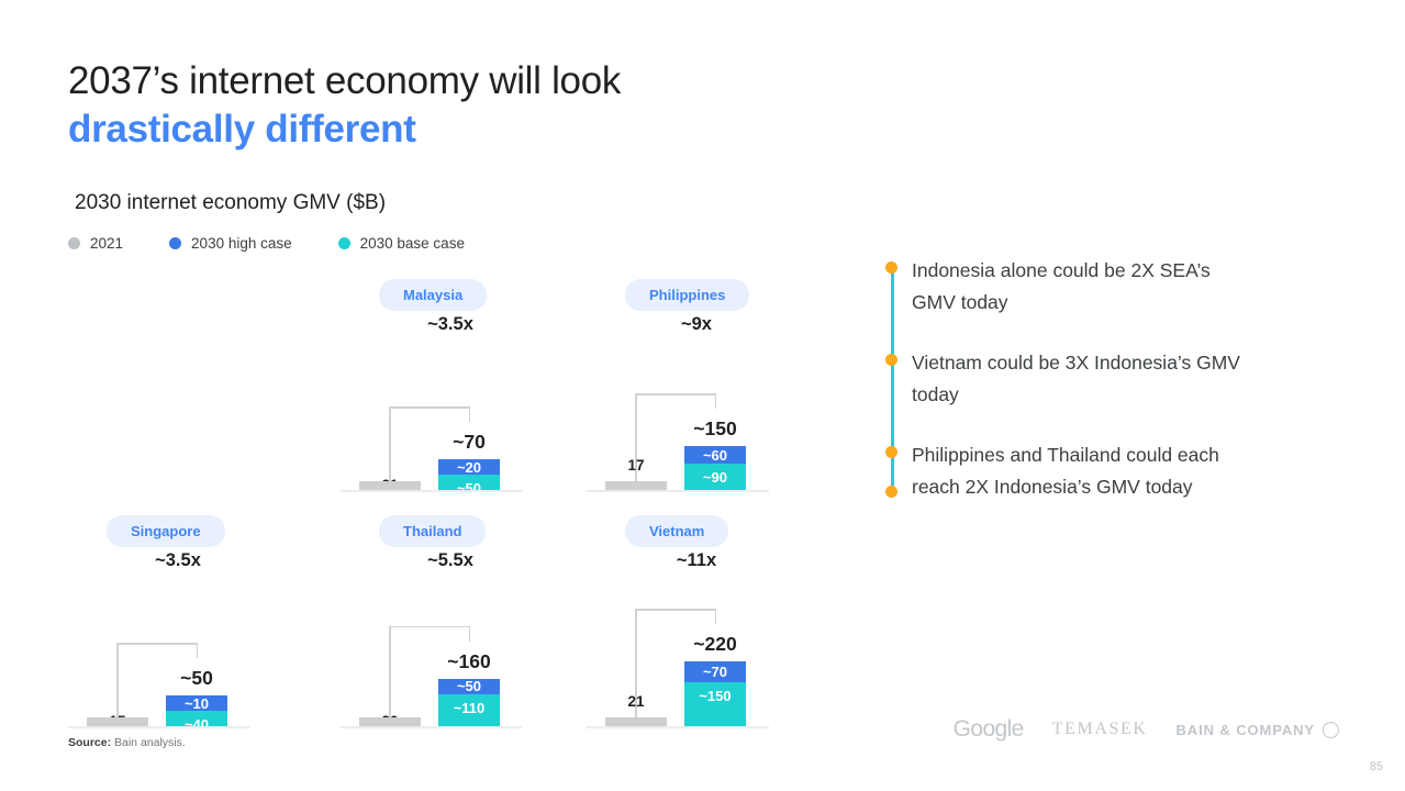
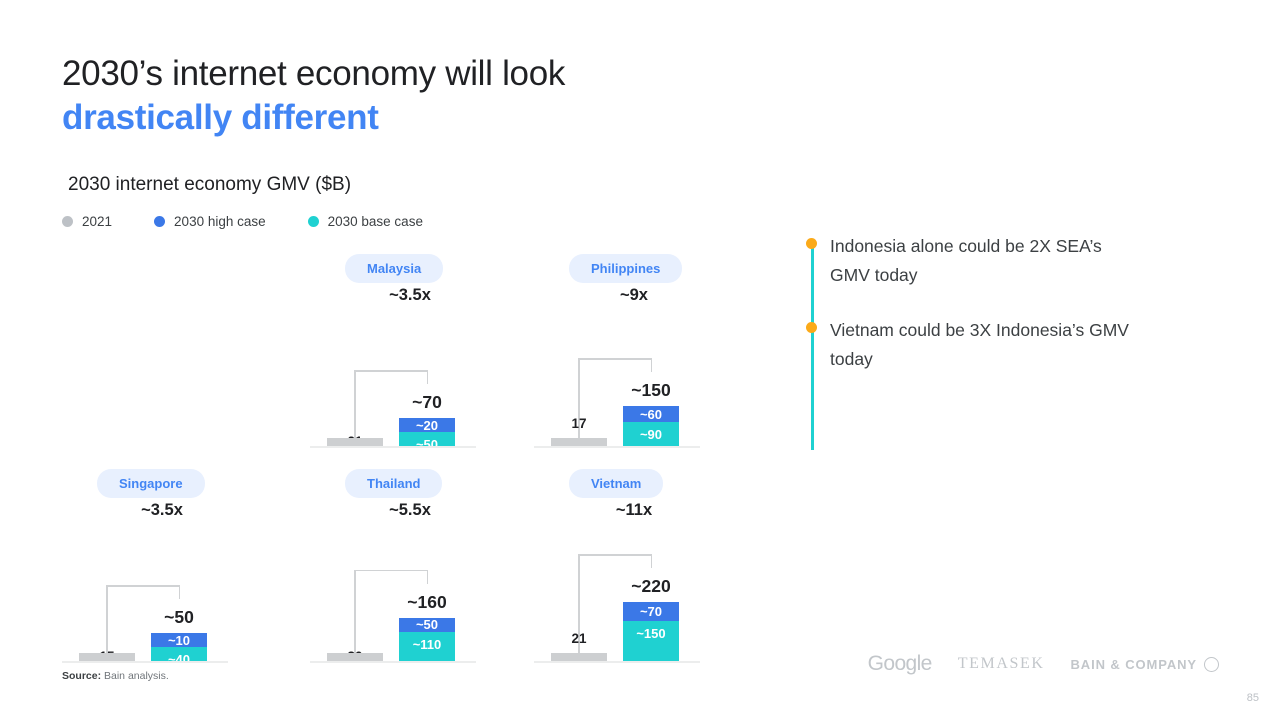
- 2037’s internet economy will look
+ 2030’s internet economy will look
  drastically different
  2030 internet economy GMV ($B)
  2021
  2030 high case
  2030 base case
  Malaysia
  ~3.5x
  ~70
  ~20
  ~50
  Philippines
  ~9x
  ~150
  17
  ~60
  ~90
  Singapore
  ~3.5x
  ~50
  ~10
  ~40
  Thailand
  ~5.5x
  ~160
  ~50
  ~110
  Vietnam
  ~11x
  ~220
  21
  ~70
  ~150
  Indonesia alone could be 2X SEA’s GMV today
  Vietnam could be 3X Indonesia’s GMV today
- Philippines and Thailand could each reach 2X Indonesia’s GMV today
  Source: Bain analysis.
  Google
  TEMASEK
  BAIN & COMPANY
  85
